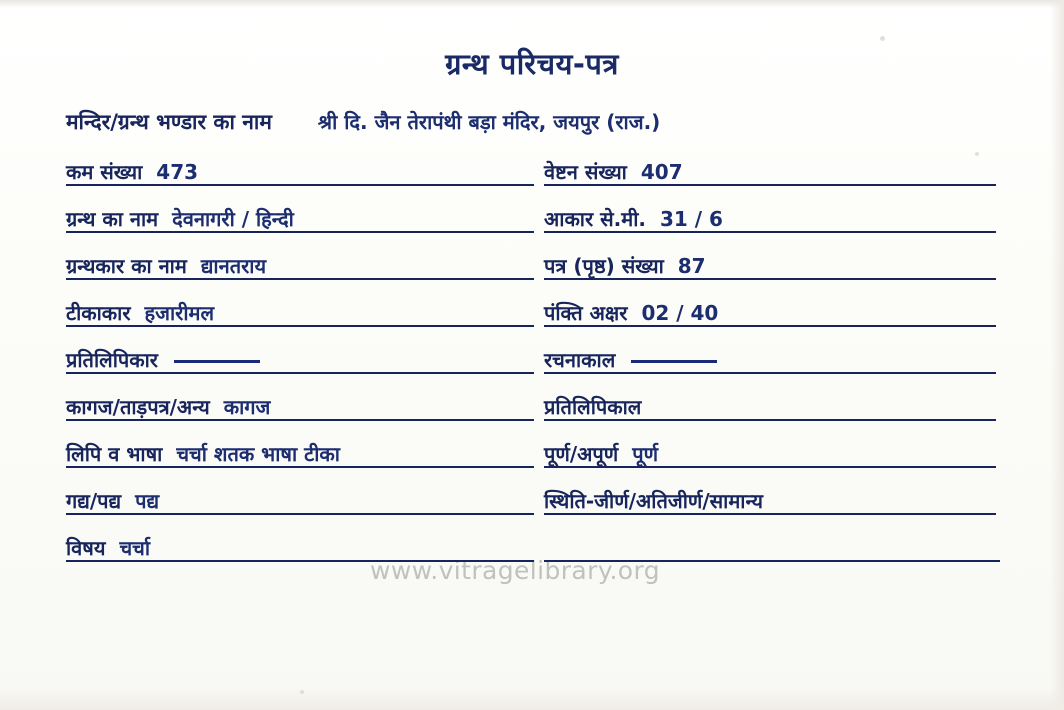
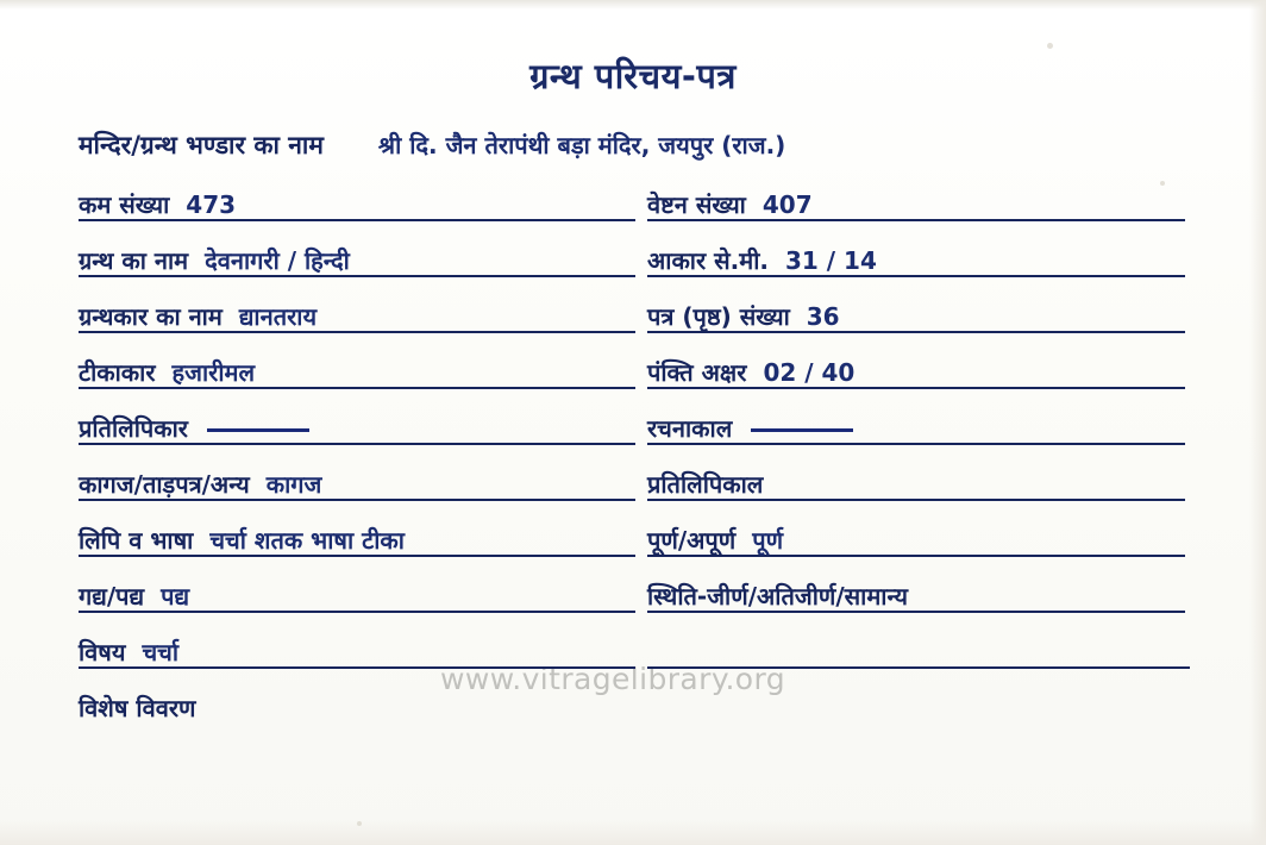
  ग्रन्थ परिचय-पत्र
  मन्दिर/ग्रन्थ भण्डार का नाम
  श्री दि. जैन तेरापंथी बड़ा मंदिर, जयपुर (राज.)
  कम संख्या
  473
  वेष्टन संख्या
  407
  ग्रन्थ का नाम
  देवनागरी / हिन्दी
  आकार से.मी.
- 31 / 6
+ 31 / 14
  ग्रन्थकार का नाम
  द्यानतराय
  पत्र (पृष्ठ) संख्या
- 87
+ 36
  टीकाकार
  हजारीमल
  पंक्ति अक्षर
  02 / 40
  प्रतिलिपिकार
  रचनाकाल
  कागज/ताड़पत्र/अन्य
  कागज
  प्रतिलिपिकाल
  लिपि व भाषा
  चर्चा शतक भाषा टीका
  पूर्ण/अपूर्ण
  पूर्ण
  गद्य/पद्य
  पद्य
  स्थिति-जीर्ण/अतिजीर्ण/सामान्य
  विषय
  चर्चा
+ विशेष विवरण
  www.vitragelibrary.org
